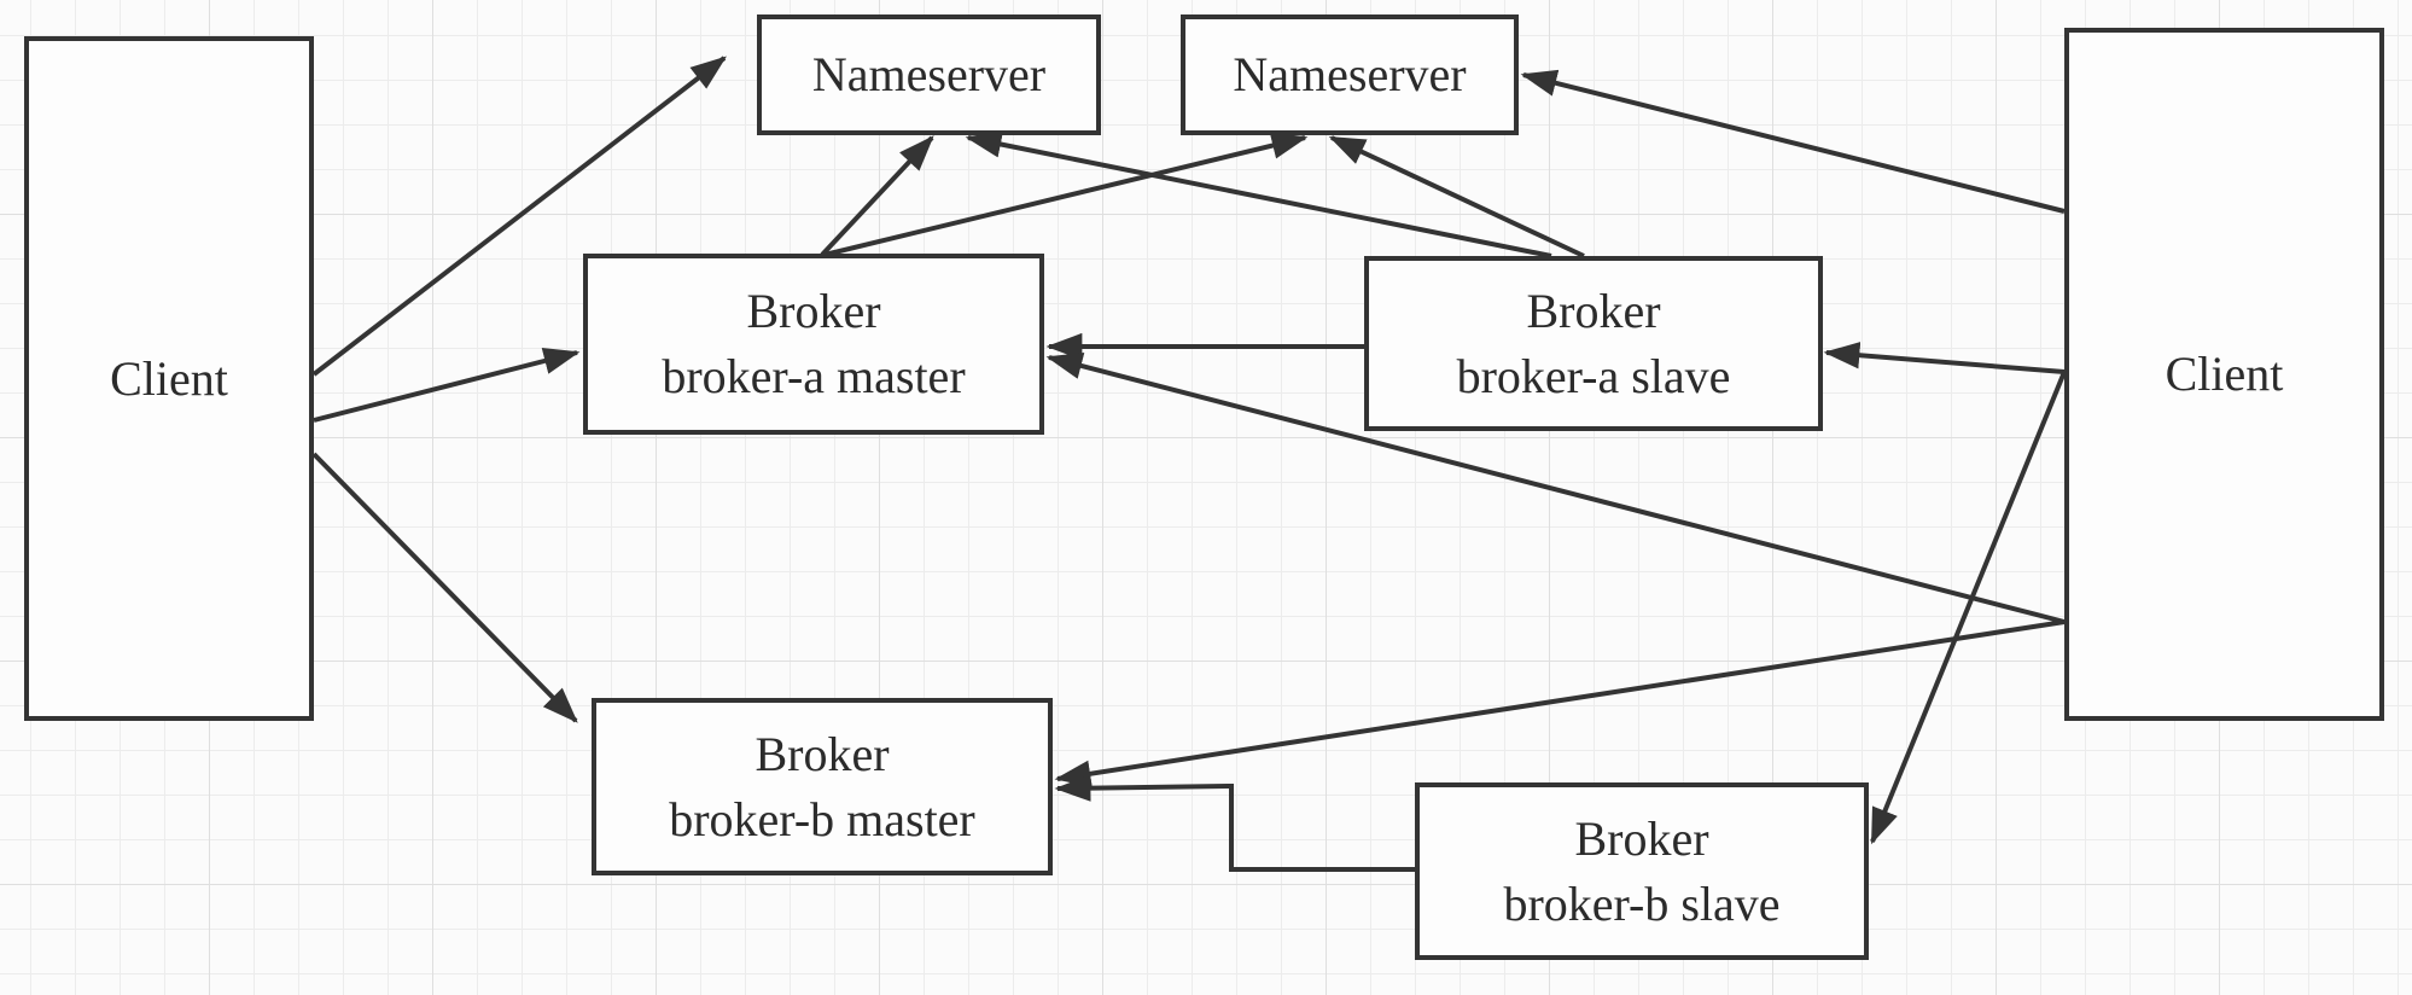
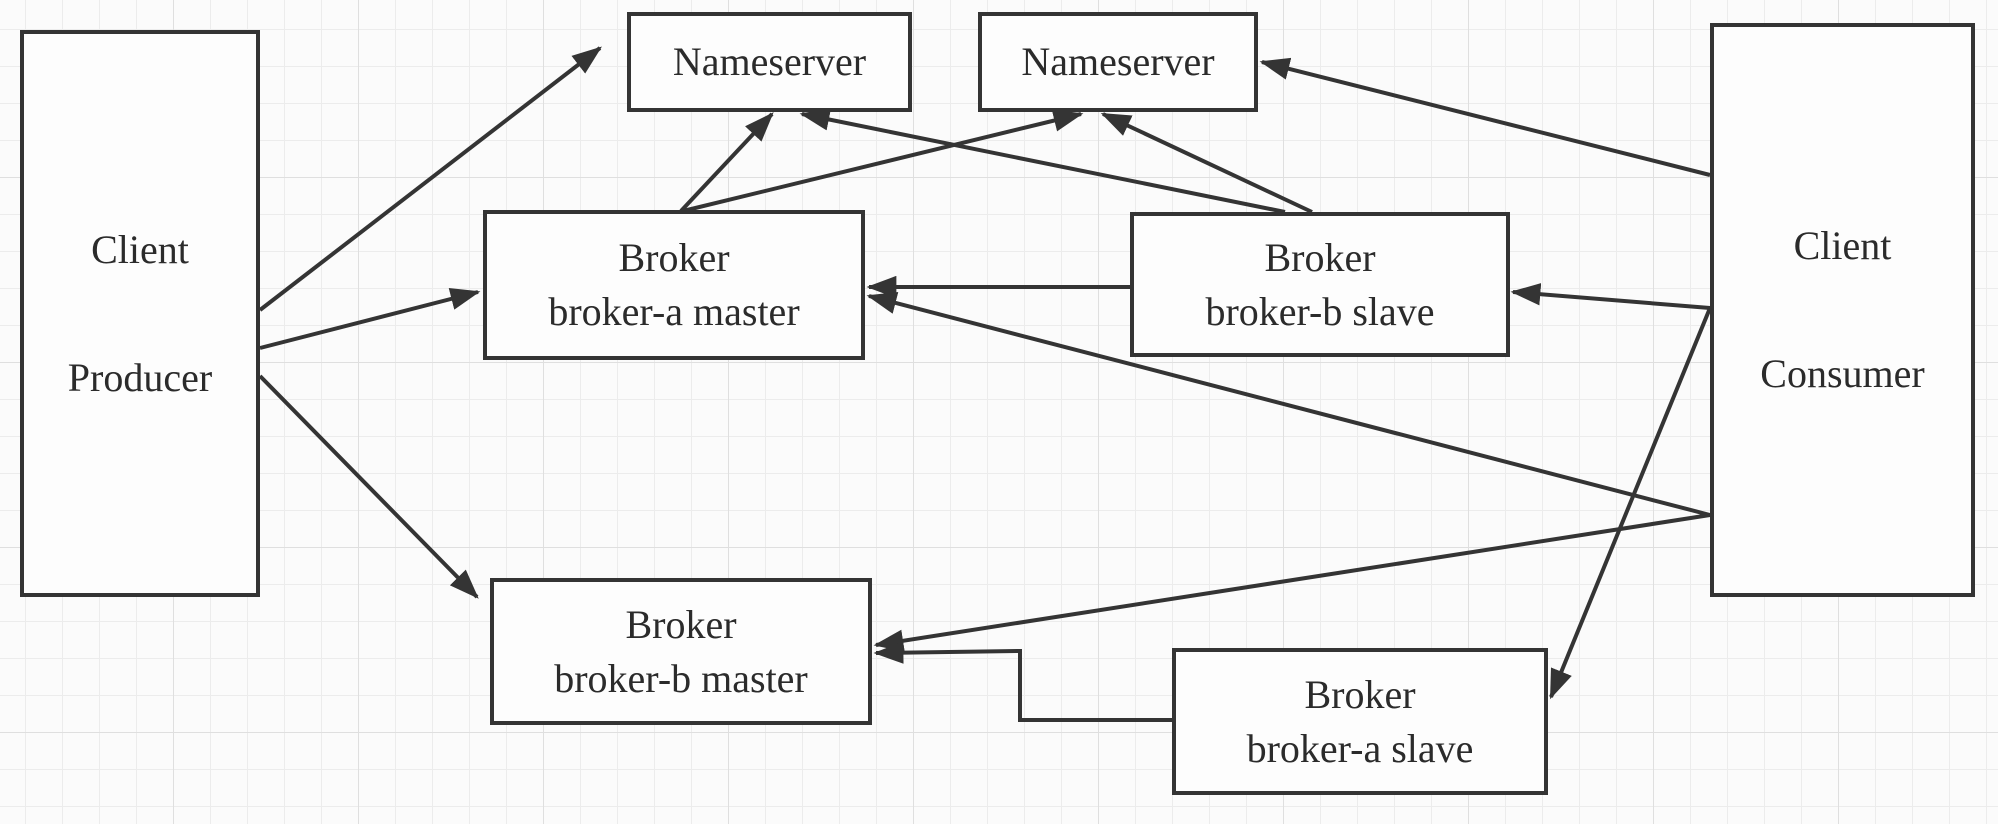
  Client
+ Producer
  Client
+ Consumer
  Nameserver
  Nameserver
  Broker
  broker-a master
  Broker
- broker-a slave
+ broker-b slave
  Broker
  broker-b master
  Broker
- broker-b slave
+ broker-a slave
